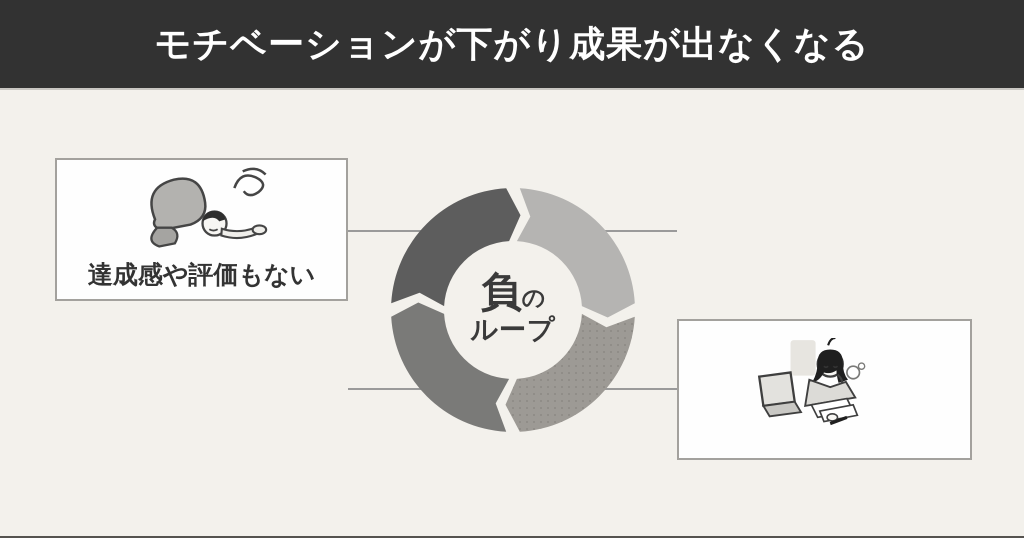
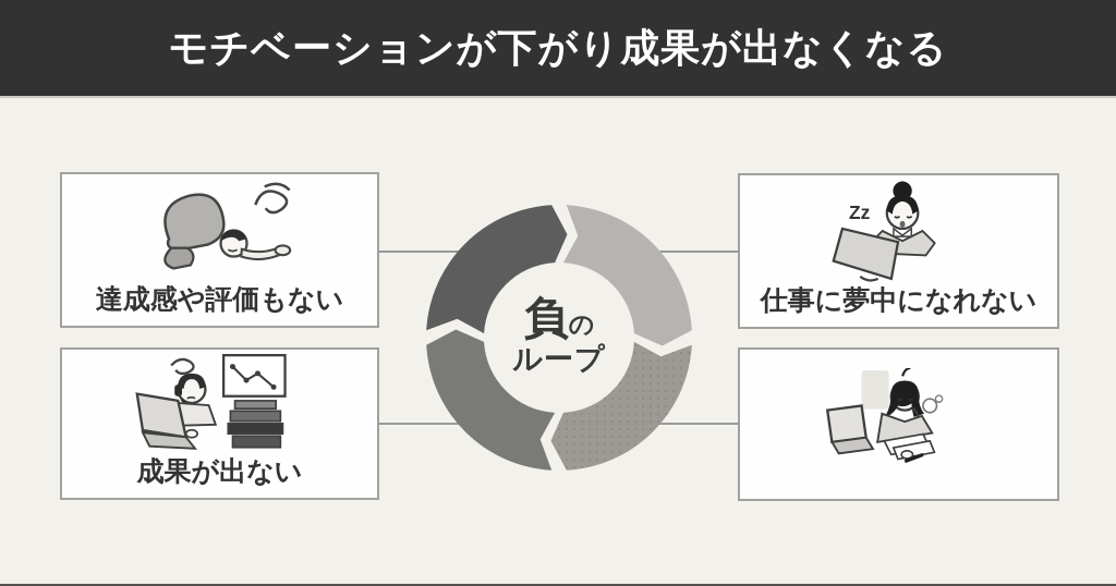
  モチベーションが下がり成果が出なくなる
  達成感や評価もない
+ 成果が出ない
+ Zz
+ 仕事に夢中になれない
  負の
  ループ
